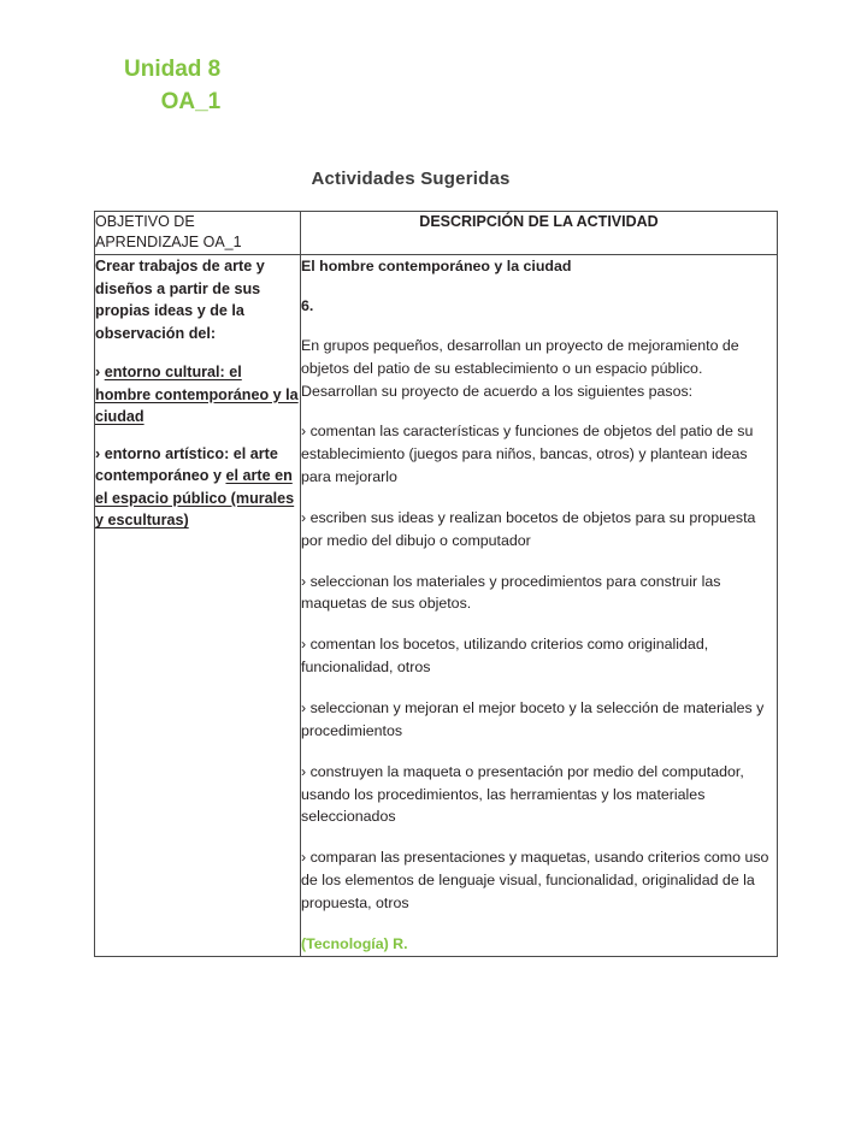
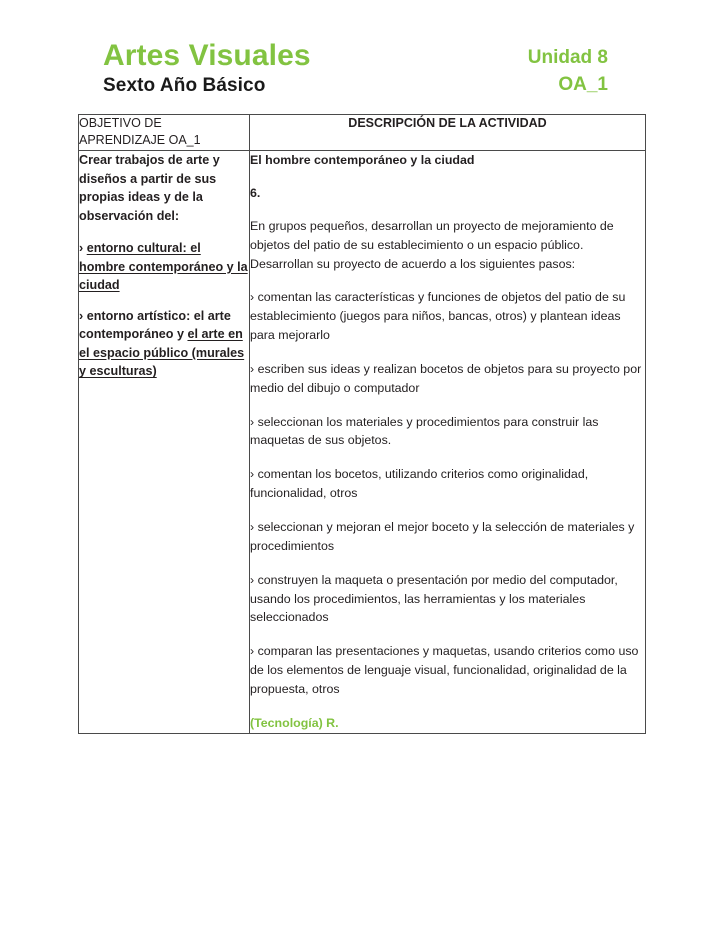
+ Artes Visuales
+ Sexto Año Básico
  Unidad 8
  OA_1
- Actividades Sugeridas
  OBJETIVO DE APRENDIZAJE OA_1	DESCRIPCIÓN DE LA ACTIVIDAD
- Crear trabajos de arte y diseños a partir de sus propias ideas y de la observación del: › entorno cultural: el hombre contemporáneo y la ciudad› entorno artístico: el arte contemporáneo y el arte en el espacio público (murales y esculturas)	El hombre contemporáneo y la ciudad 6. En grupos pequeños, desarrollan un proyecto de mejoramiento de objetos del patio de su establecimiento o un espacio público. Desarrollan su proyecto de acuerdo a los siguientes pasos: › comentan las características y funciones de objetos del patio de su establecimiento (juegos para niños, bancas, otros) y plantean ideas para mejorarlo› escriben sus ideas y realizan bocetos de objetos para su propuesta por medio del dibujo o computador› seleccionan los materiales y procedimientos para construir las maquetas de sus objetos.› comentan los bocetos, utilizando criterios como originalidad, funcionalidad, otros› seleccionan y mejoran el mejor boceto y la selección de materiales y procedimientos› construyen la maqueta o presentación por medio del computador, usando los procedimientos, las herramientas y los materiales seleccionados› comparan las presentaciones y maquetas, usando criterios como uso de los elementos de lenguaje visual, funcionalidad, originalidad de la propuesta, otros (Tecnología) R.
+ Crear trabajos de arte y diseños a partir de sus propias ideas y de la observación del: › entorno cultural: el hombre contemporáneo y la ciudad› entorno artístico: el arte contemporáneo y el arte en el espacio público (murales y esculturas)	El hombre contemporáneo y la ciudad 6. En grupos pequeños, desarrollan un proyecto de mejoramiento de objetos del patio de su establecimiento o un espacio público. Desarrollan su proyecto de acuerdo a los siguientes pasos: › comentan las características y funciones de objetos del patio de su establecimiento (juegos para niños, bancas, otros) y plantean ideas para mejorarlo› escriben sus ideas y realizan bocetos de objetos para su proyecto por medio del dibujo o computador› seleccionan los materiales y procedimientos para construir las maquetas de sus objetos.› comentan los bocetos, utilizando criterios como originalidad, funcionalidad, otros› seleccionan y mejoran el mejor boceto y la selección de materiales y procedimientos› construyen la maqueta o presentación por medio del computador, usando los procedimientos, las herramientas y los materiales seleccionados› comparan las presentaciones y maquetas, usando criterios como uso de los elementos de lenguaje visual, funcionalidad, originalidad de la propuesta, otros (Tecnología) R.
